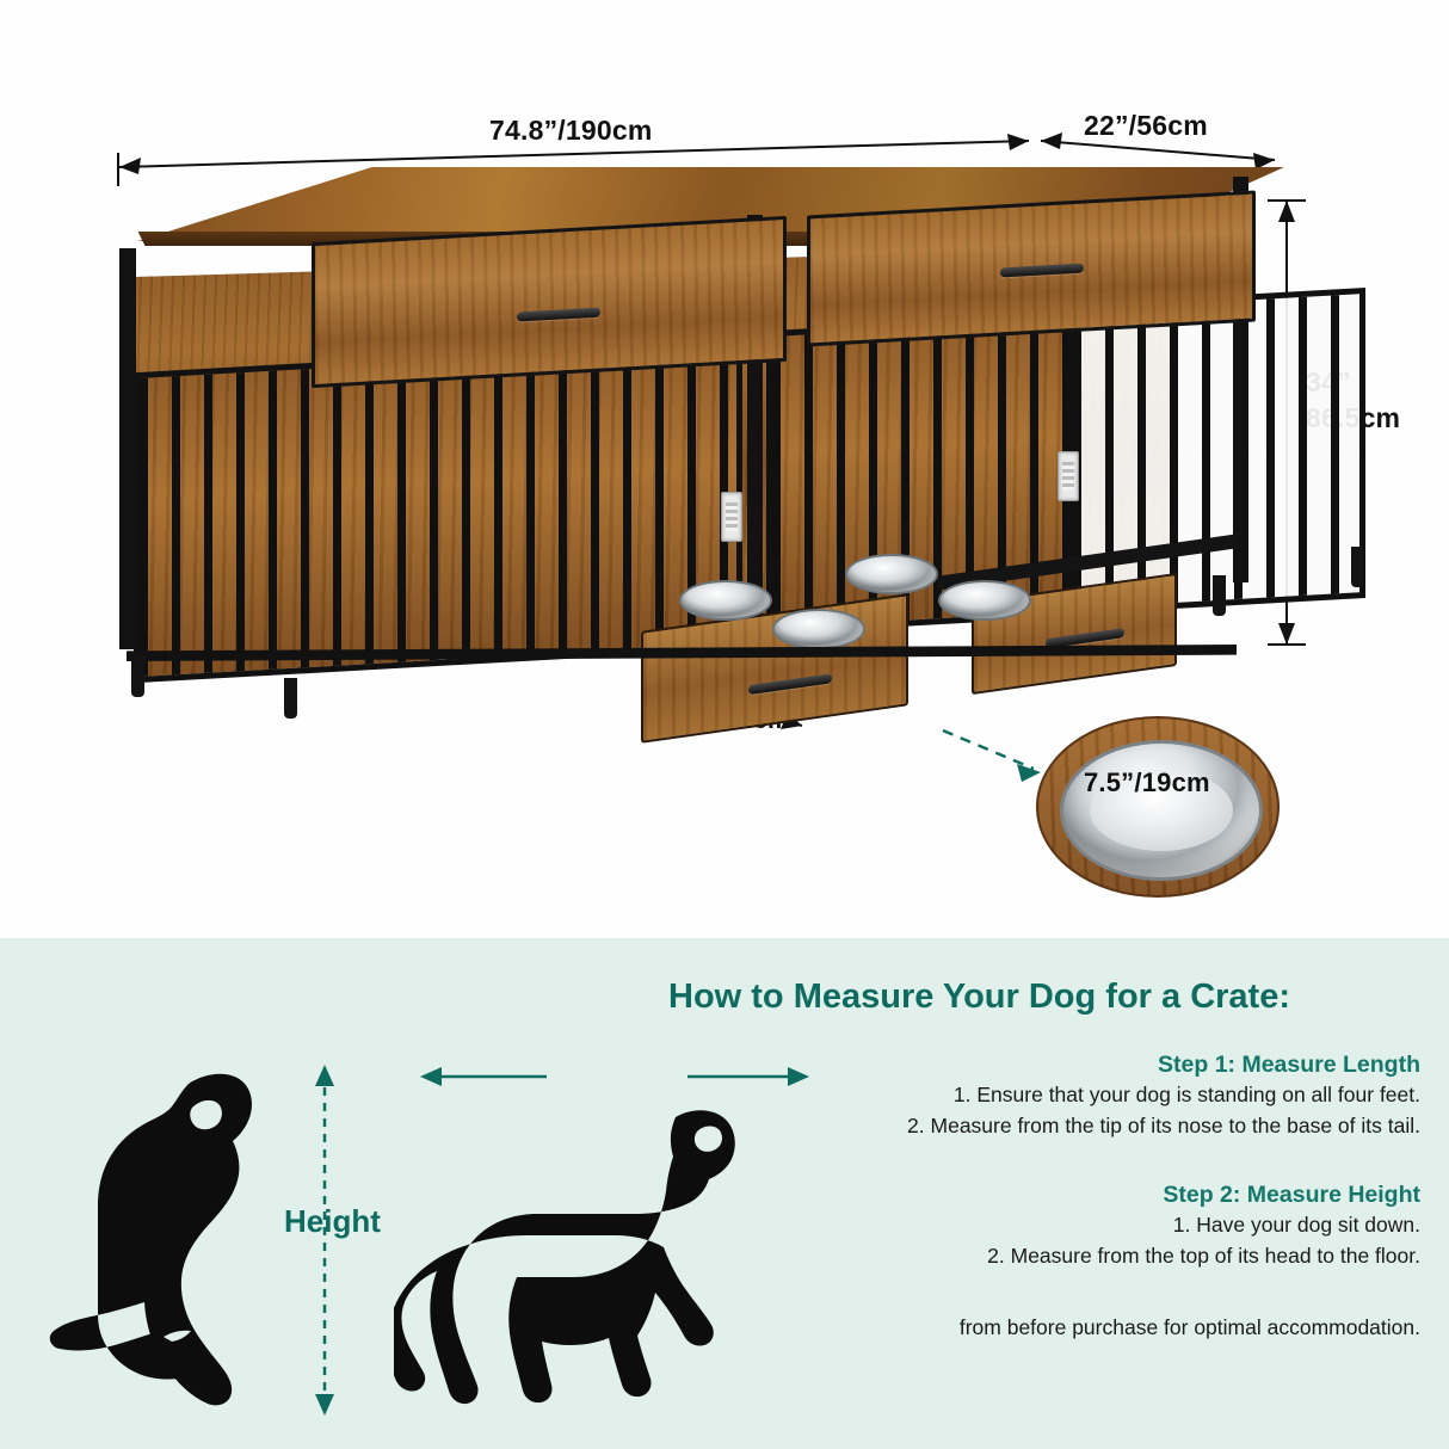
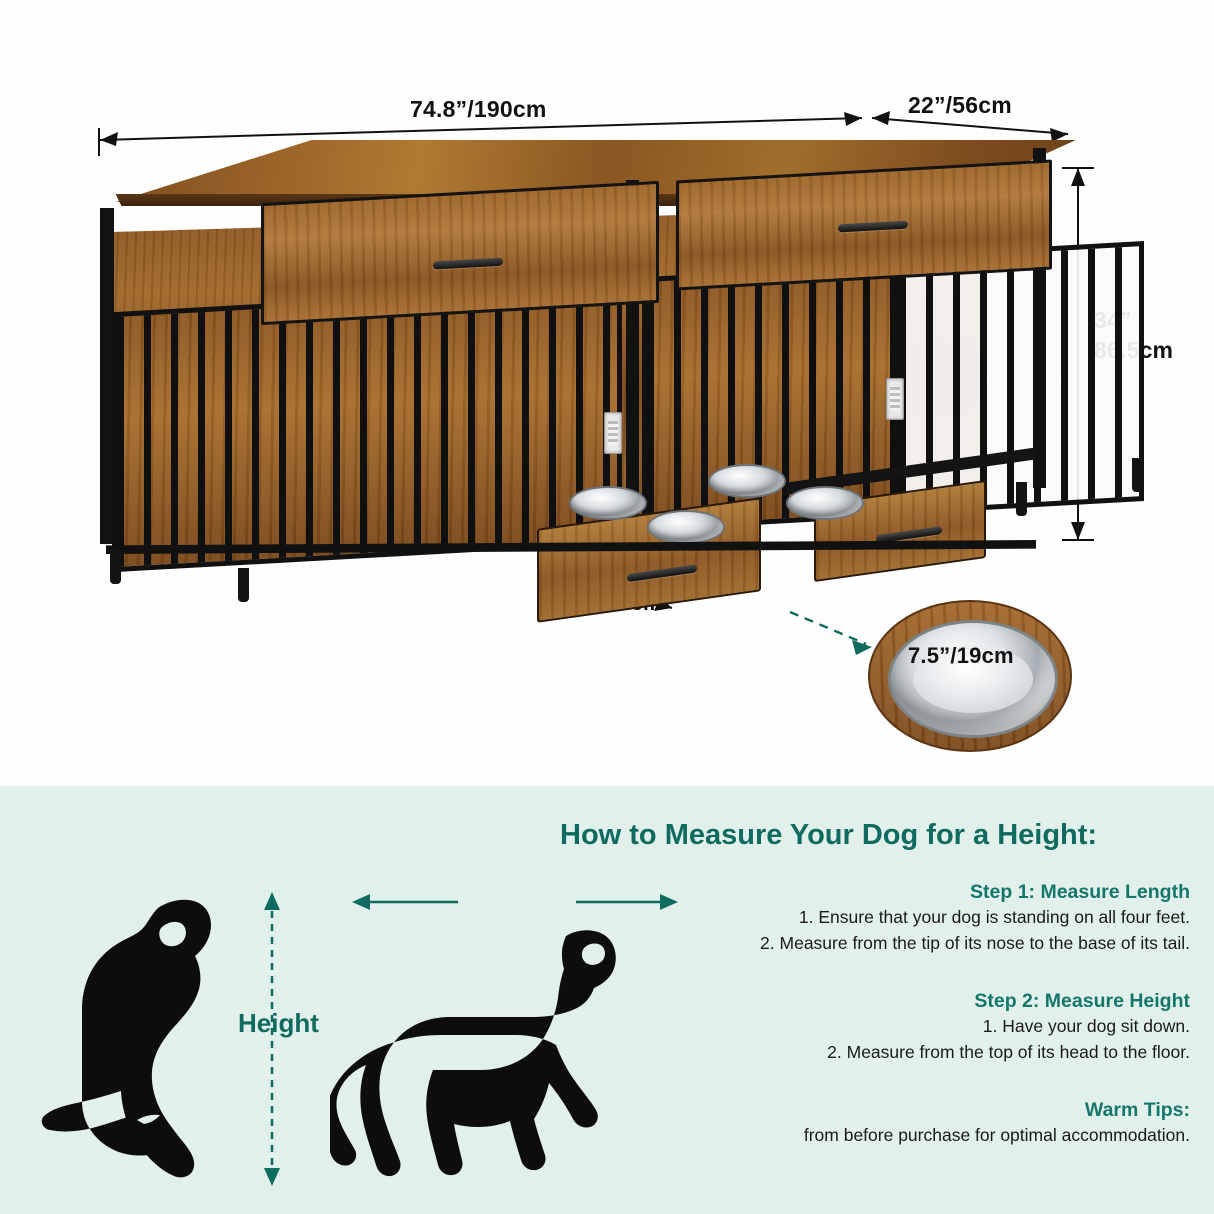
  74.8”/190cm
  22”/56cm
  7.5”/19cm
- How to Measure Your Dog for a Crate:
+ How to Measure Your Dog for a Height:
  Height
  Step 1: Measure Length
  1. Ensure that your dog is standing on all four feet.
  2. Measure from the tip of its nose to the base of its tail.
  Step 2: Measure Height
  1. Have your dog sit down.
  2. Measure from the top of its head to the floor.
+ Warm Tips:
  from before purchase for optimal accommodation.
